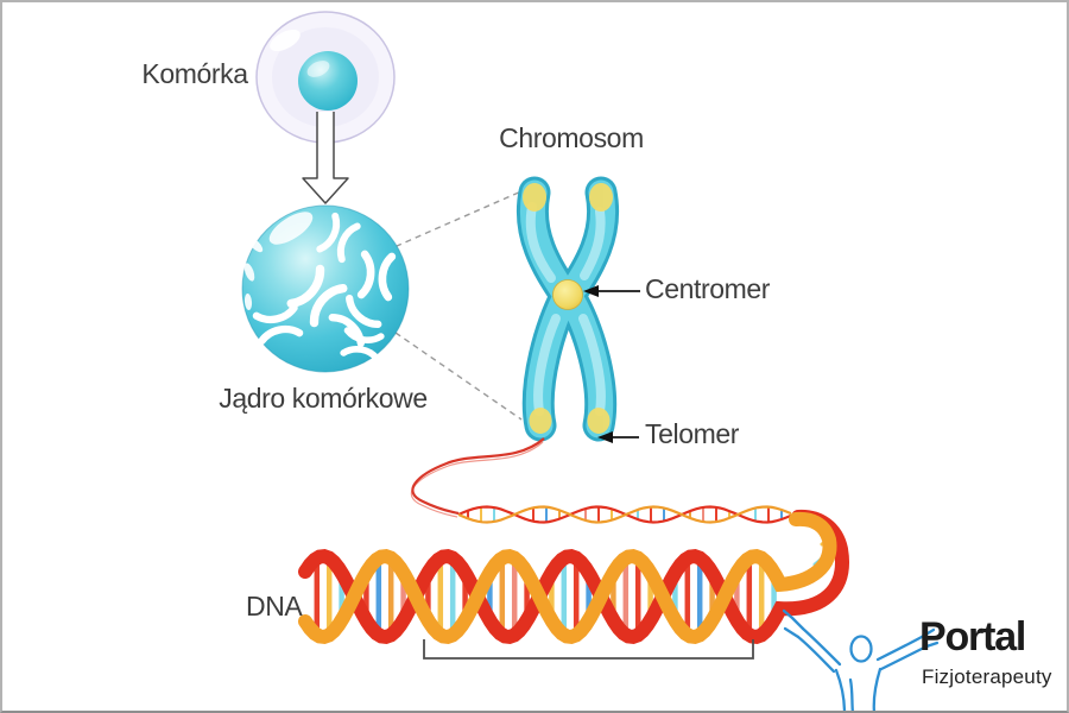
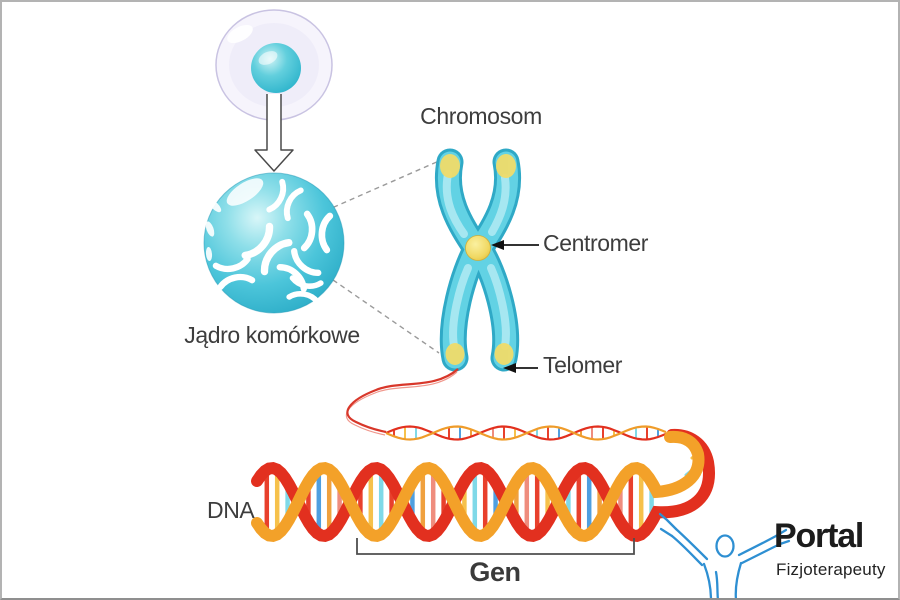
- Komórka
  Chromosom
  Jądro komórkowe
  Centromer
  Telomer
  DNA
+ Gen
  Portal
  Fizjoterapeuty
